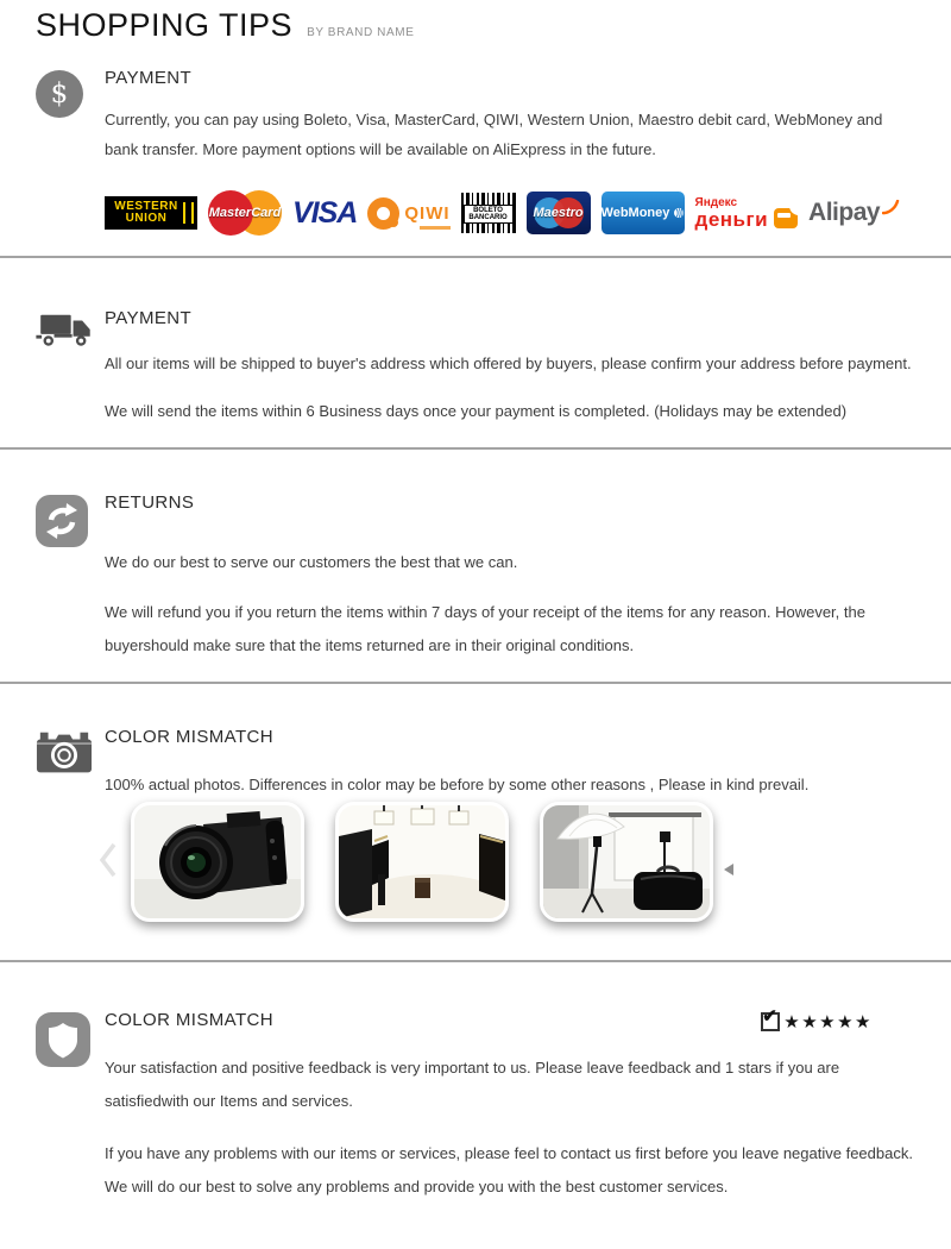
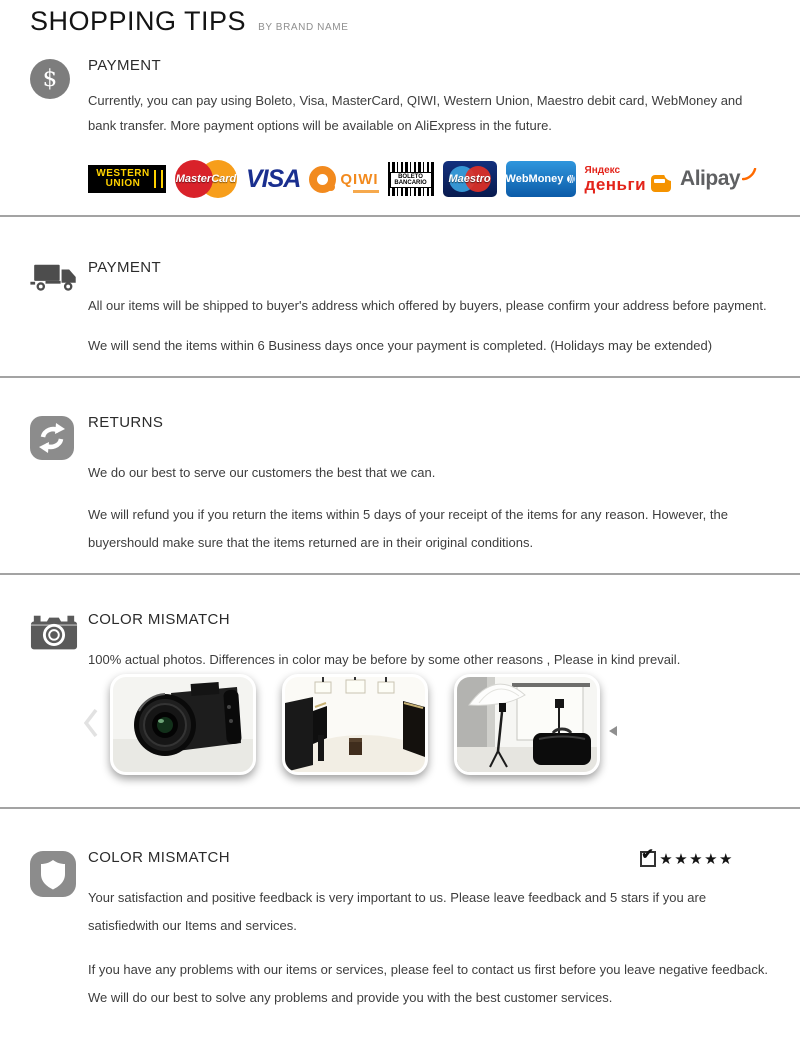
  SHOPPING TIPS
  BY BRAND NAME
  $
  PAYMENT
  Currently, you can pay using Boleto, Visa, MasterCard, QIWI, Western Union, Maestro debit card, WebMoney and bank transfer. More payment options will be available on AliExpress in the future.
  WESTERN
  UNION
  MasterCard
  VISA
  QIWI
  Maestro
  WebMoney
  Яндекс
  деньги
  Alipay
  PAYMENT
  All our items will be shipped to buyer's address which offered by buyers, please confirm your address before payment.
  We will send the items within 6 Business days once your payment is completed. (Holidays may be extended)
  RETURNS
  We do our best to serve our customers the best that we can.
- We will refund you if you return the items within 7 days of your receipt of the items for any reason. However, the buyershould make sure that the items returned are in their original conditions.
+ We will refund you if you return the items within 5 days of your receipt of the items for any reason. However, the buyershould make sure that the items returned are in their original conditions.
  COLOR MISMATCH
  100% actual photos. Differences in color may be before by some other reasons , Please in kind prevail.
  COLOR MISMATCH
  ✔
  ★★★★★
- Your satisfaction and positive feedback is very important to us. Please leave feedback and 1 stars if you are satisfiedwith our Items and services.
+ Your satisfaction and positive feedback is very important to us. Please leave feedback and 5 stars if you are satisfiedwith our Items and services.
  If you have any problems with our items or services, please feel to contact us first before you leave negative feedback. We will do our best to solve any problems and provide you with the best customer services.
